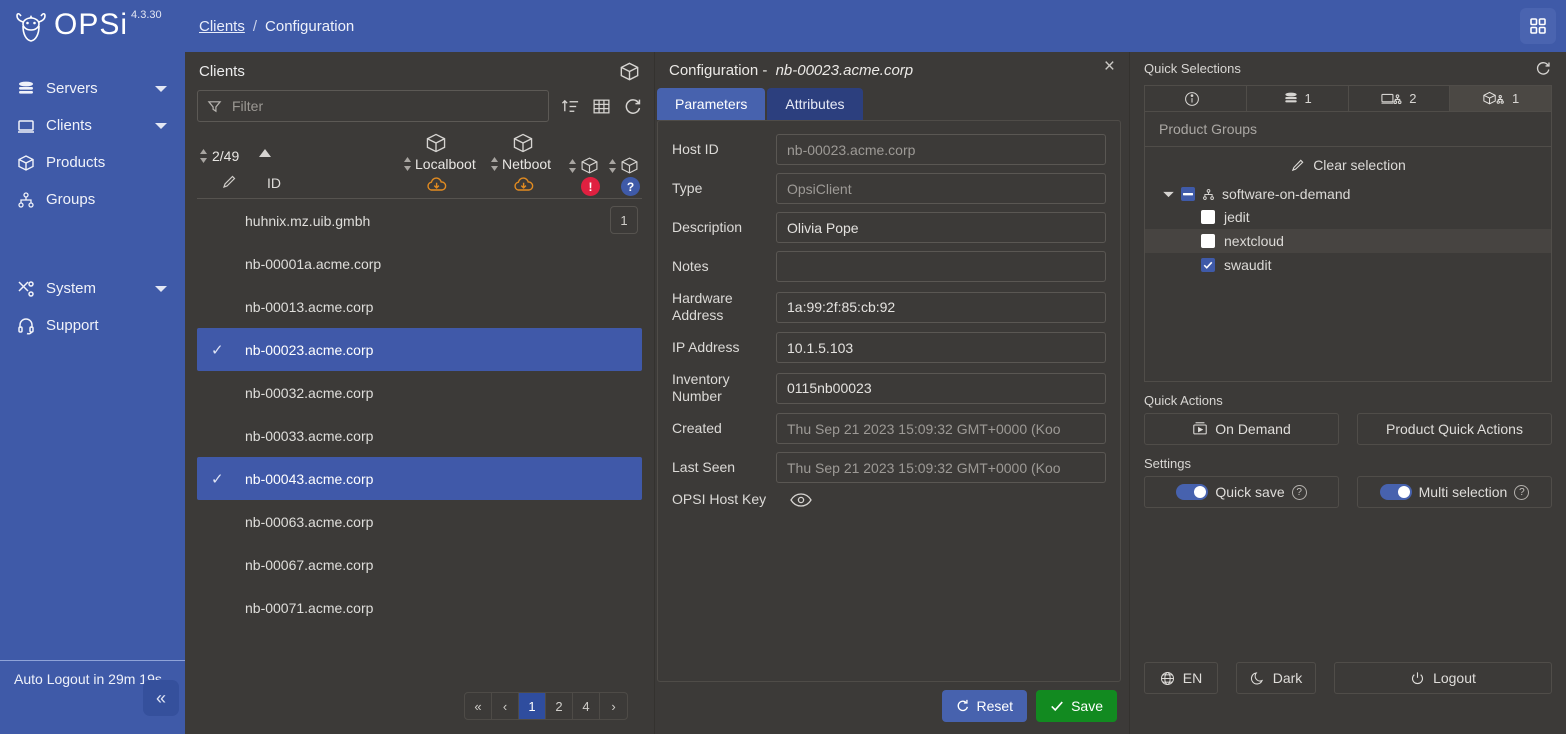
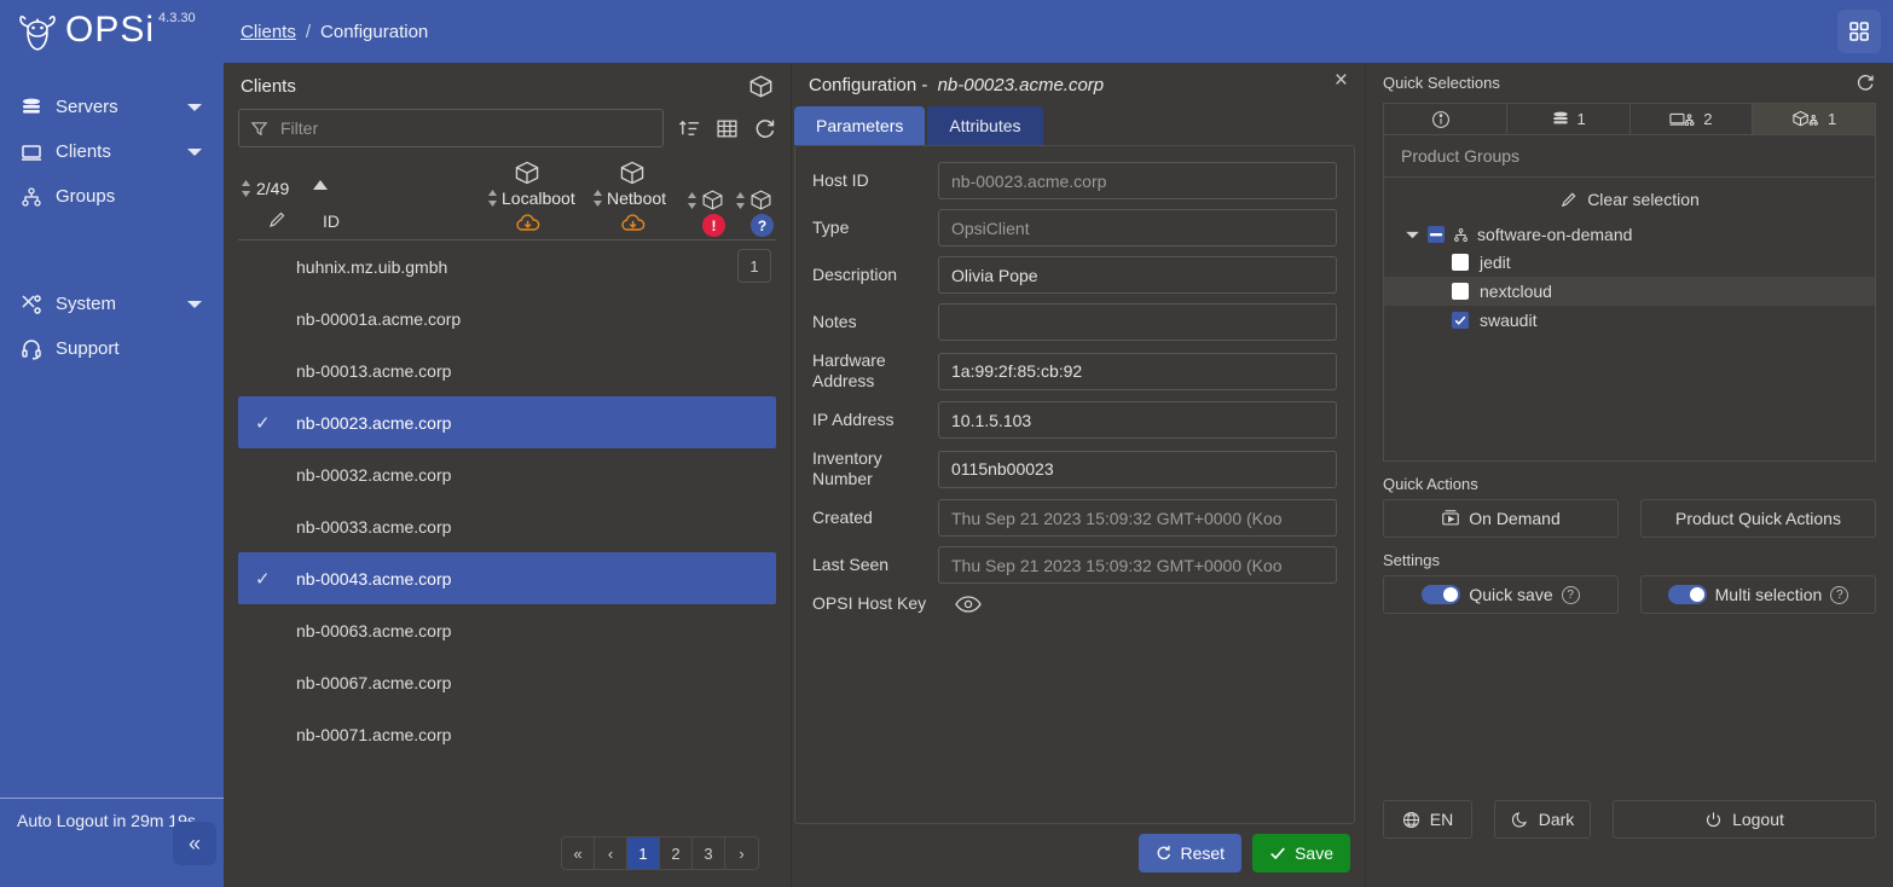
  OPSi
  4.3.30
  Clients
  /
  Configuration
  Servers
  Clients
- Products
  Groups
  System
  Support
  Auto Logout in 29m 19s
  «
  Clients
  Filter
  2/49
  ID
  Localboot
  Netboot
  !
  ?
  huhnix.mz.uib.gmbh
  1
  nb-00001a.acme.corp
  nb-00013.acme.corp
  ✓
  nb-00023.acme.corp
  nb-00032.acme.corp
  nb-00033.acme.corp
  ✓
  nb-00043.acme.corp
  nb-00063.acme.corp
  nb-00067.acme.corp
  nb-00071.acme.corp
  «
  ‹
  1
  2
- 4
+ 3
  ›
  Configuration - nb-00023.acme.corp
  ×
  Parameters
  Attributes
  Host ID
  nb-00023.acme.corp
  Type
  OpsiClient
  Description
  Olivia Pope
  Notes
  Hardware Address
  1a:99:2f:85:cb:92
  IP Address
  10.1.5.103
  Inventory Number
  0115nb00023
  Created
  Thu Sep 21 2023 15:09:32 GMT+0000 (Koo
  Last Seen
  Thu Sep 21 2023 15:09:32 GMT+0000 (Koo
  OPSI Host Key
  Reset
  Save
  Quick Selections
  1
  2
  1
  Product Groups
  Clear selection
  software-on-demand
  jedit
  nextcloud
  swaudit
  Quick Actions
  On Demand
  Product Quick Actions
  Settings
  Quick save
  ?
  Multi selection
  ?
  EN
  Dark
  Logout
